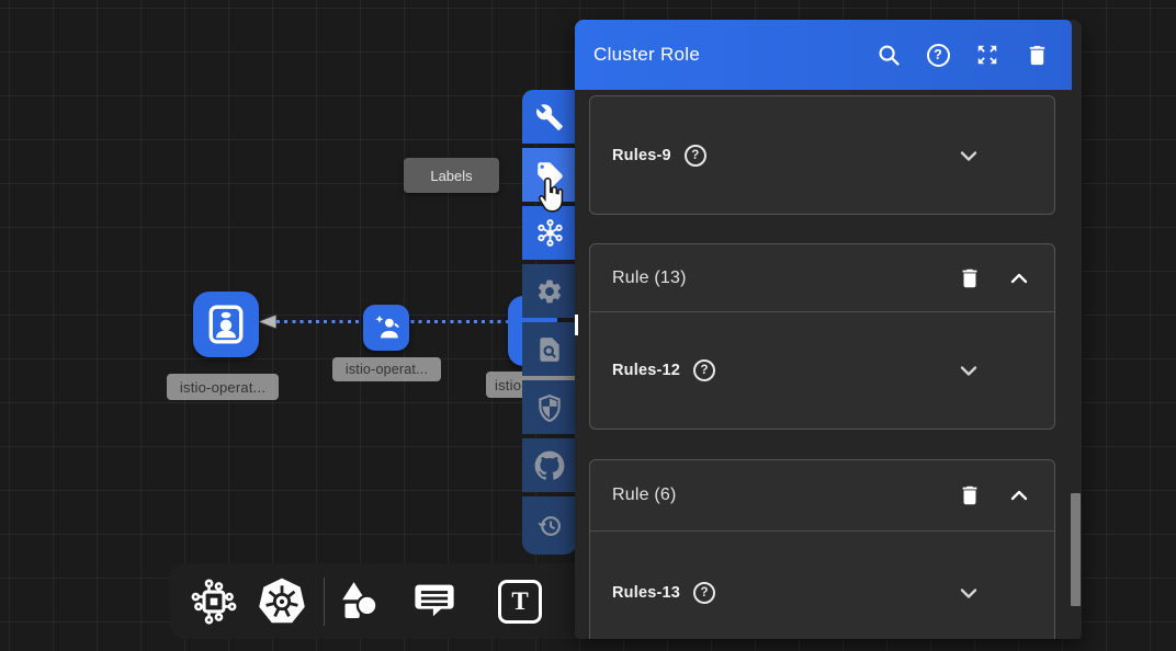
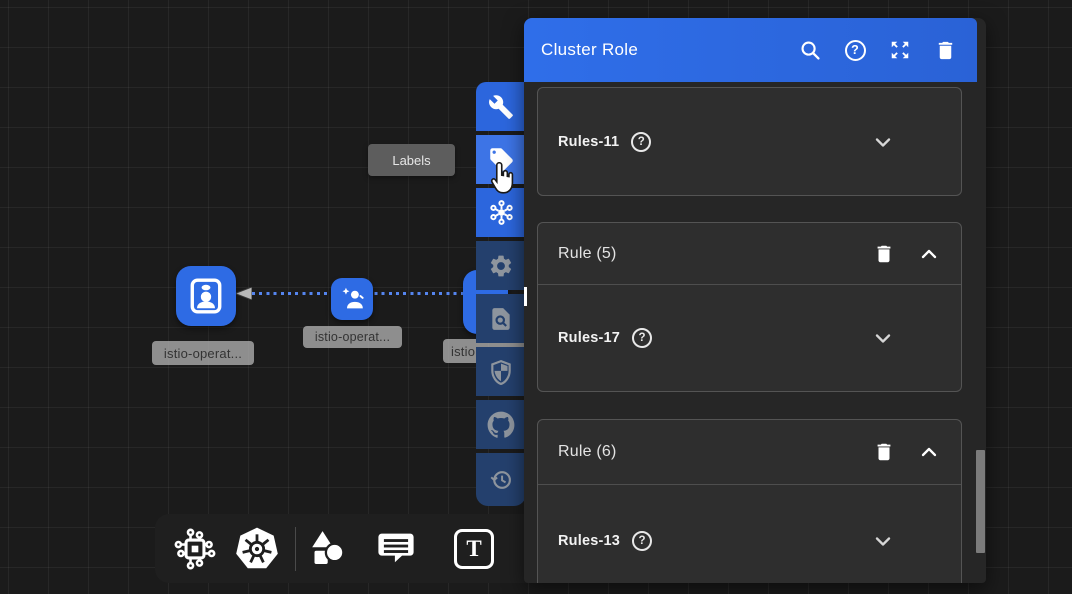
  istio-operat...
  istio-operat...
  istio
  T
  Labels
  Cluster Role
  ?
- Rules-9
+ Rules-11
  ?
- Rule (13)
+ Rule (5)
- Rules-12
+ Rules-17
  ?
  Rule (6)
  Rules-13
  ?
